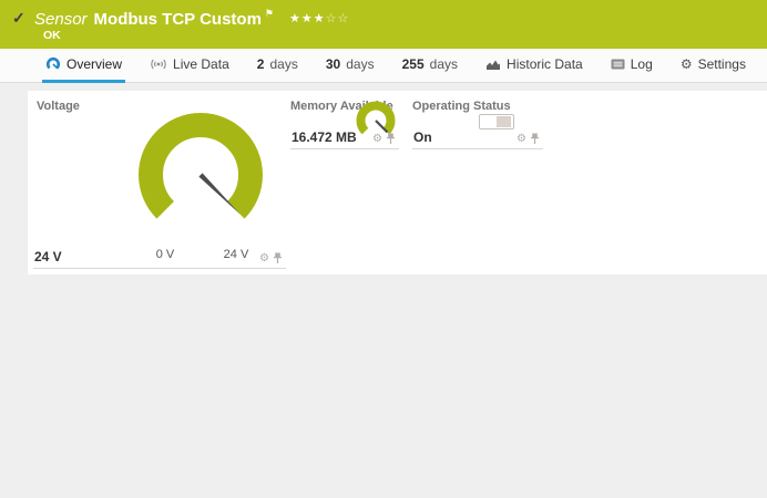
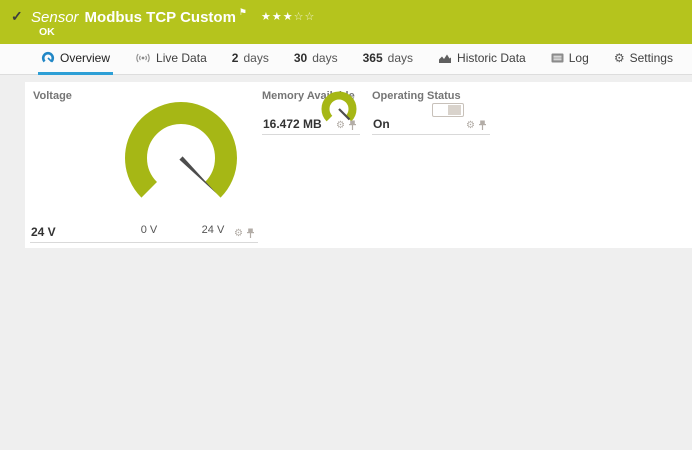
  ✓
  Sensor Modbus TCP Custom ⚑★★★☆☆
  OK
  Overview
  Live Data
  2
  days
  30
  days
- 255
+ 365
  days
  Historic Data
  Log
  ⚙
  Settings
  Voltage
  0 V
  24 V
  24 V
  ⚙
  16.472 MB
  ⚙
  Operating Status
  On
  ⚙
